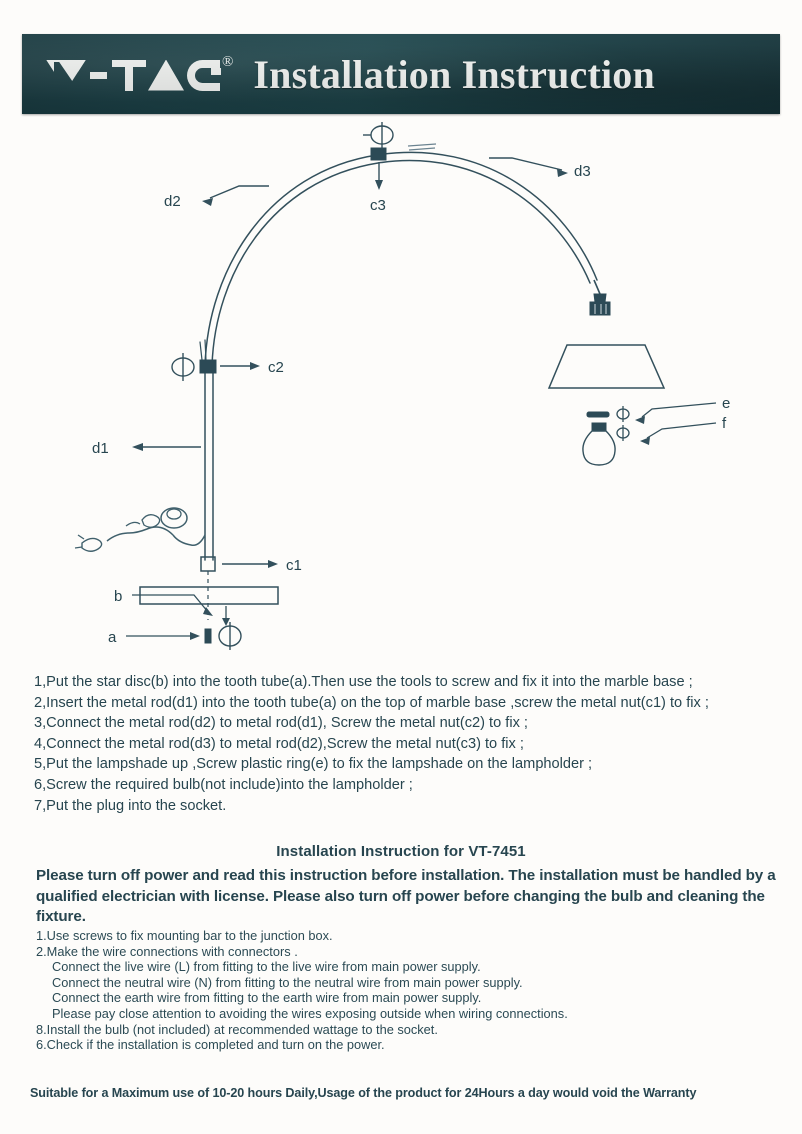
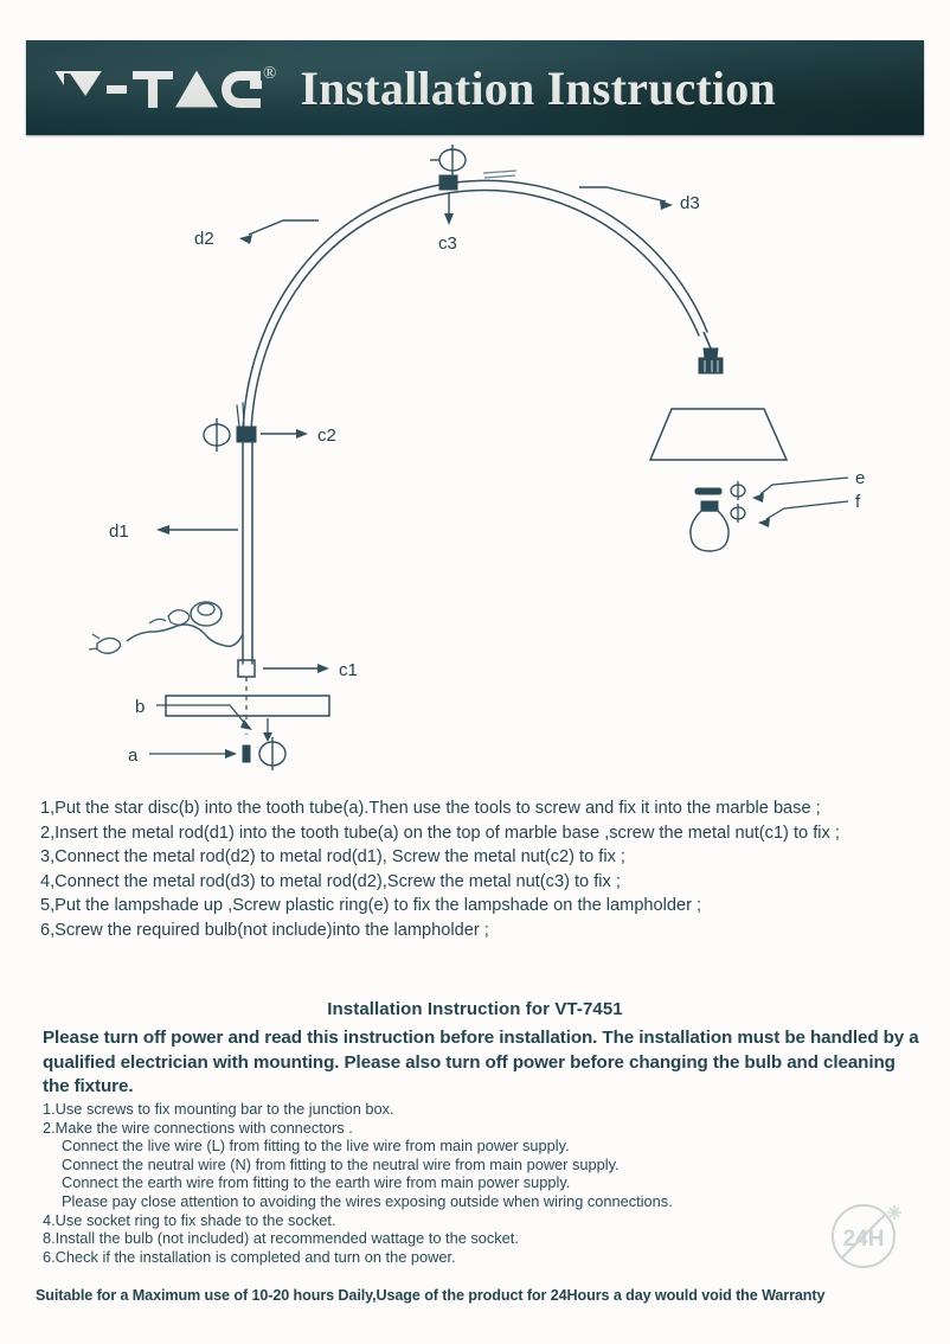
  c2
  c3
  d2
  d3
  e
  f
  d1
  c1
  b
  a
  1,Put the star disc(b) into the tooth tube(a).Then use the tools to screw and fix it into the marble base ;
  2,Insert the metal rod(d1) into the tooth tube(a) on the top of marble base ,screw the metal nut(c1) to fix ;
  3,Connect the metal rod(d2) to metal rod(d1), Screw the metal nut(c2) to fix ;
  4,Connect the metal rod(d3) to metal rod(d2),Screw the metal nut(c3) to fix ;
  5,Put the lampshade up ,Screw plastic ring(e) to fix the lampshade on the lampholder ;
  6,Screw the required bulb(not include)into the lampholder ;
- 7,Put the plug into the socket.
  Installation Instruction for VT-7451
- Please turn off power and read this instruction before installation. The installation must be handled by a qualified electrician with license. Please also turn off power before changing the bulb and cleaning the fixture.
+ Please turn off power and read this instruction before installation. The installation must be handled by a qualified electrician with mounting. Please also turn off power before changing the bulb and cleaning the fixture.
  1.Use screws to fix mounting bar to the junction box.
  2.Make the wire connections with connectors .
  Connect the live wire (L) from fitting to the live wire from main power supply.
  Connect the neutral wire (N) from fitting to the neutral wire from main power supply.
  Connect the earth wire from fitting to the earth wire from main power supply.
  Please pay close attention to avoiding the wires exposing outside when wiring connections.
+ 4.Use socket ring to fix shade to the socket.
  8.Install the bulb (not included) at recommended wattage to the socket.
  6.Check if the installation is completed and turn on the power.
+ 24H
  Suitable for a Maximum use of 10-20 hours Daily,Usage of the product for 24Hours a day would void the Warranty
